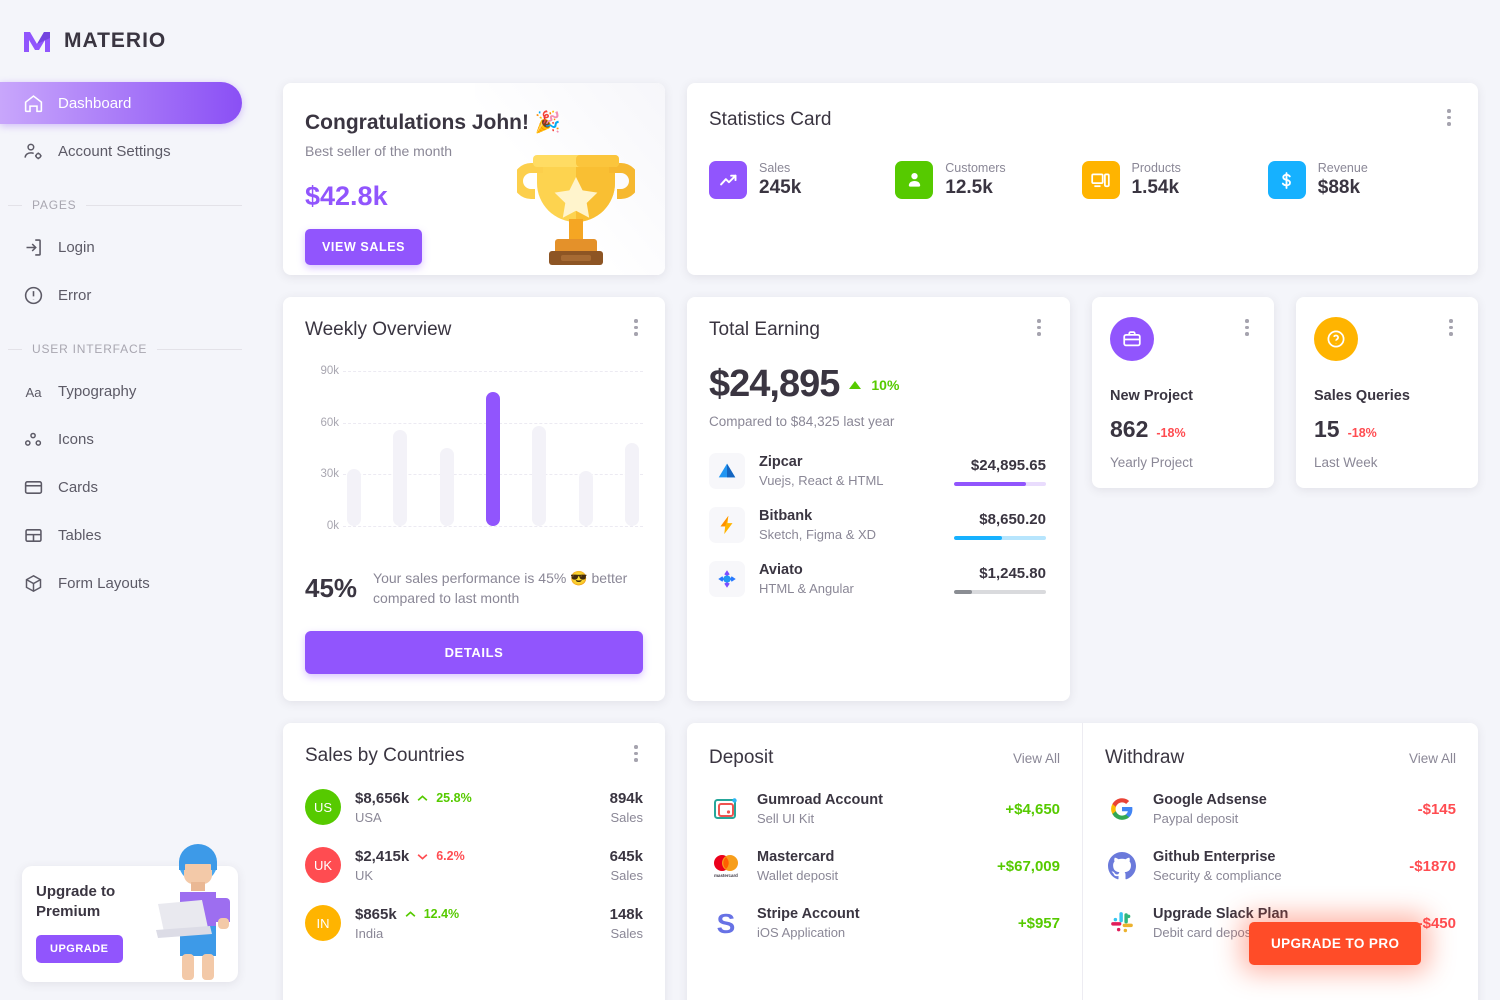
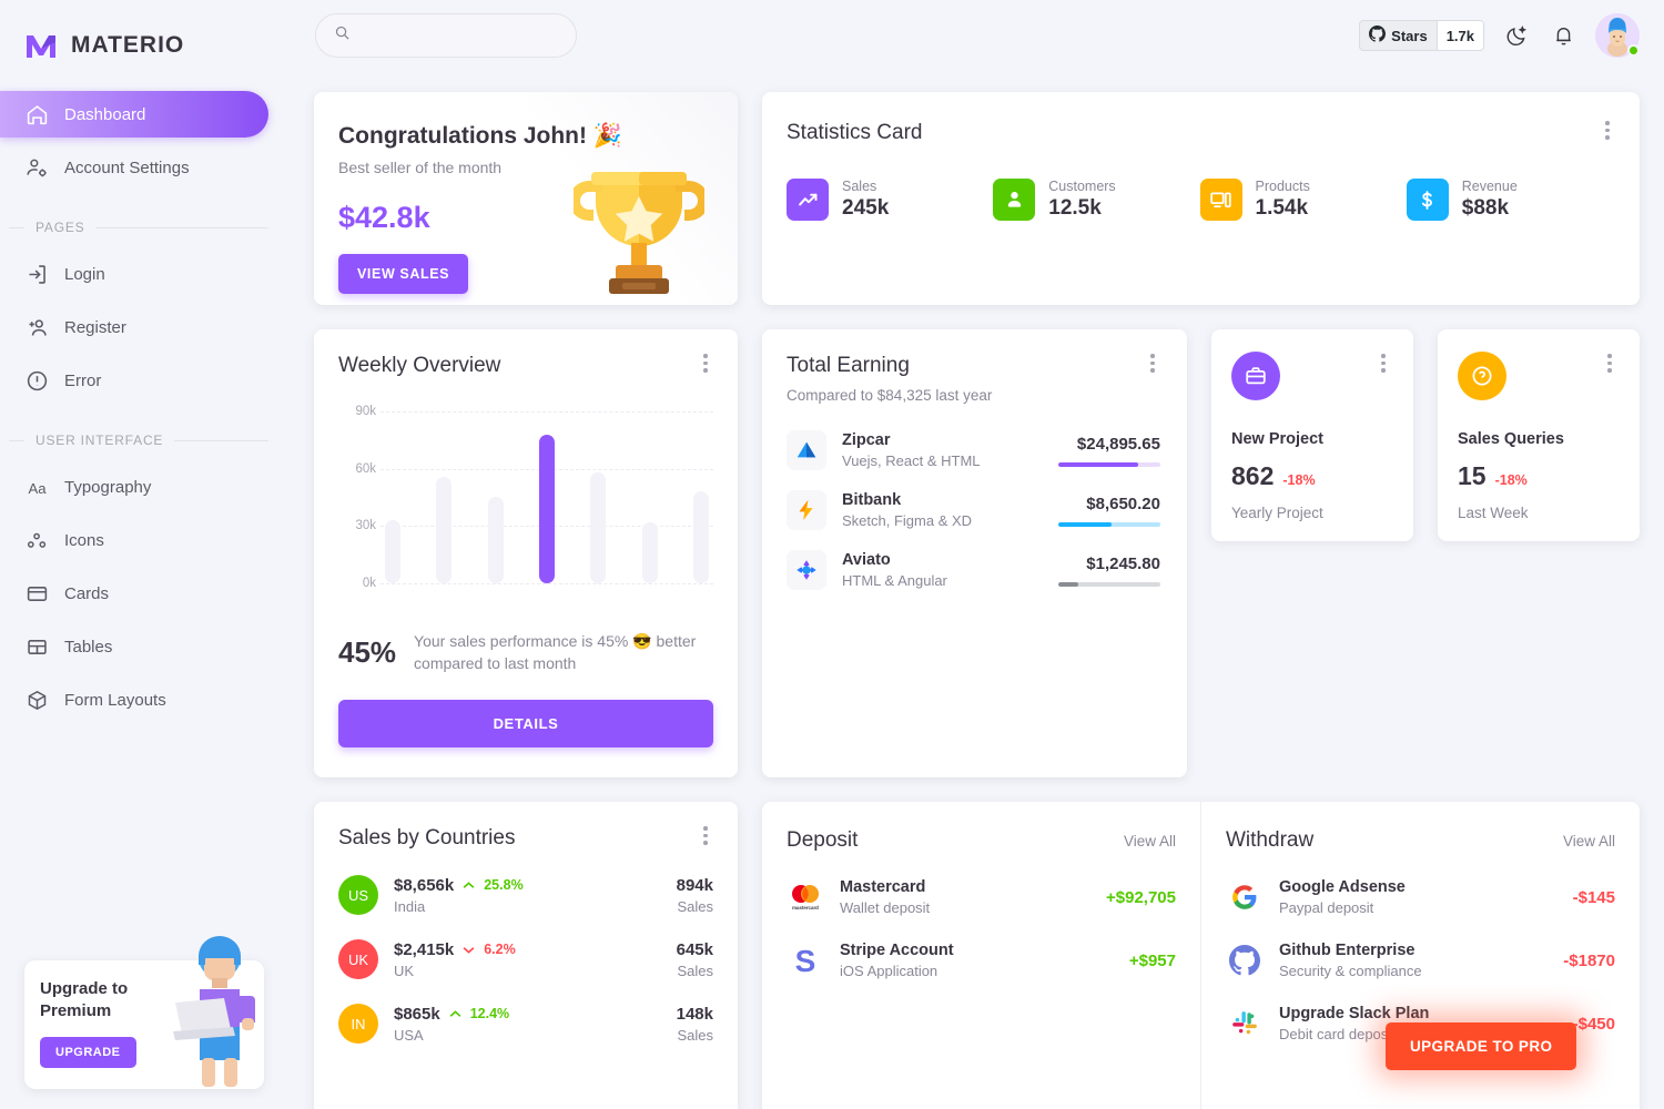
  MATERIO
  Dashboard
  Account Settings
  PAGES
  Login
+ Register
  Error
  USER INTERFACE
  Aa
  Typography
  Icons
  Cards
  Tables
  Form Layouts
  Upgrade to Premium
  UPGRADE
+ Stars
+ 1.7k
  Congratulations John! 🎉
  Best seller of the month
  $42.8k
  VIEW SALES
  Statistics Card
  Sales
  245k
  Customers
  12.5k
  Products
  1.54k
  Revenue
  $88k
  Weekly Overview
  0k
  30k
  60k
  90k
  45%
  Your sales performance is 45% 😎 better compared to last month
  DETAILS
  Total Earning
- $24,895
- 10%
  Compared to $84,325 last year
  Zipcar
  Vuejs, React & HTML
  $24,895.65
  Bitbank
  Sketch, Figma & XD
  $8,650.20
  Aviato
  HTML & Angular
  $1,245.80
  New Project
  862
  -18%
  Yearly Project
  Sales Queries
  15
  -18%
  Last Week
  Sales by Countries
  US
  $8,656k
  25.8%
- USA
+ India
  894k
  Sales
  UK
  $2,415k
  6.2%
  UK
  645k
  Sales
  IN
  $865k
  12.4%
- India
+ USA
  148k
  Sales
  Deposit
  View All
- Gumroad Account
- Sell UI Kit
- +$4,650
  Mastercard
  Wallet deposit
- +$67,009
+ +$92,705
  S
  Stripe Account
  iOS Application
  +$957
  Withdraw
  View All
  Google Adsense
  Paypal deposit
  -$145
  Github Enterprise
  Security & compliance
  -$1870
  Upgrade Slack Plan
  Debit card depo
  -$450
  UPGRADE TO PRO
